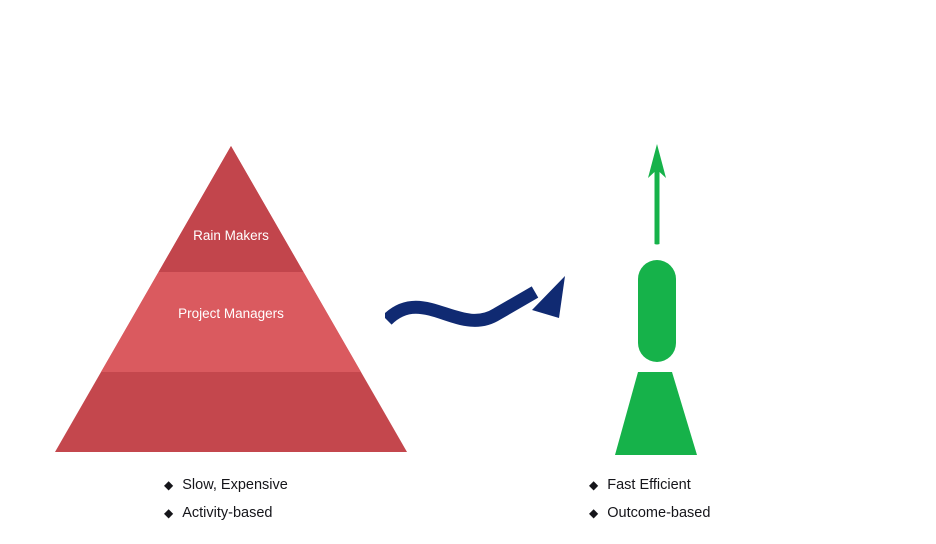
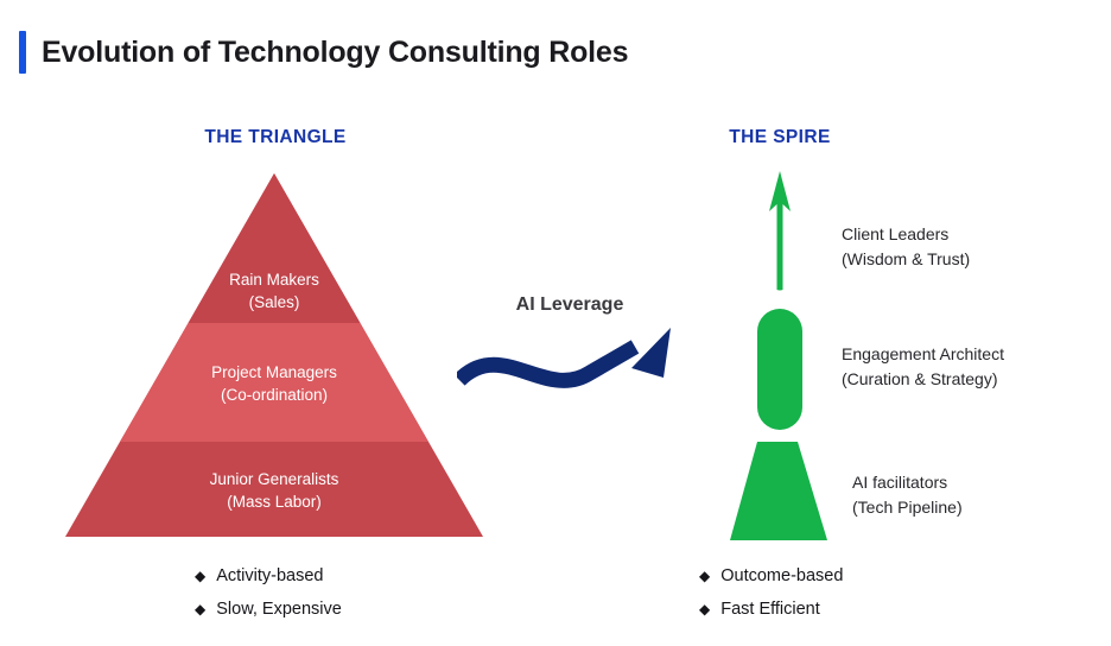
+ Evolution of Technology Consulting Roles
+ THE TRIANGLE
+ THE SPIRE
  Rain Makers
+ (Sales)
  Project Managers
+ (Co-ordination)
+ Junior Generalists
+ (Mass Labor)
+ AI Leverage
+ Client Leaders
+ (Wisdom & Trust)
+ Engagement Architect
+ (Curation & Strategy)
+ AI facilitators
+ (Tech Pipeline)
  ◆
- Slow, Expensive
+ Activity-based
  ◆
- Activity-based
+ Slow, Expensive
  ◆
- Fast Efficient
+ Outcome-based
  ◆
- Outcome-based
+ Fast Efficient
